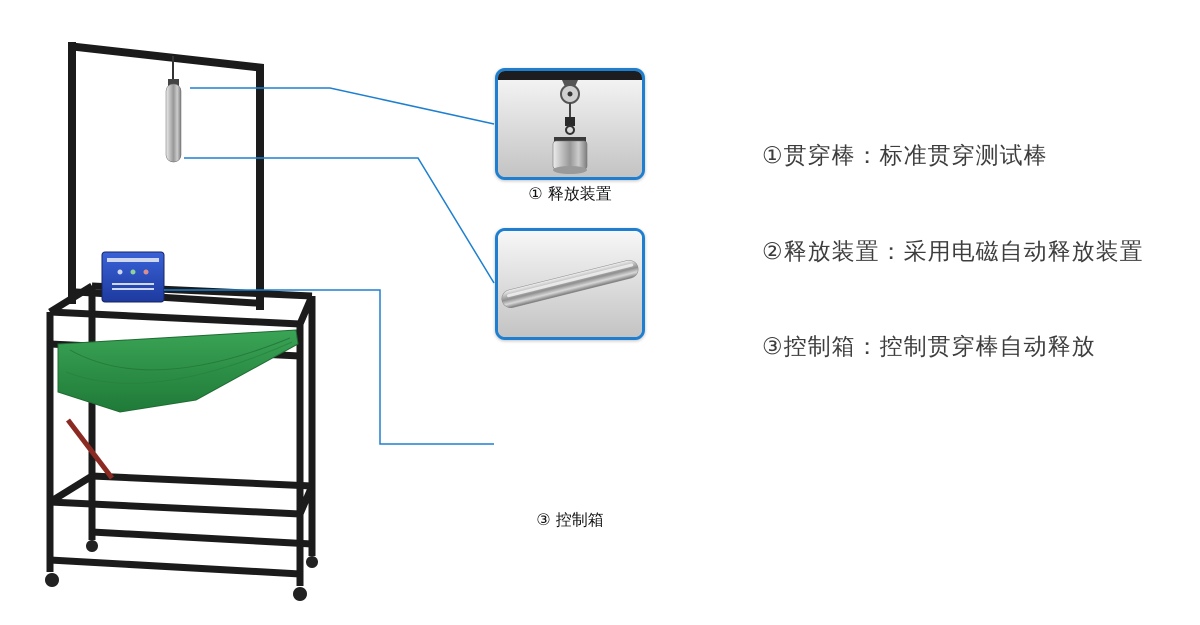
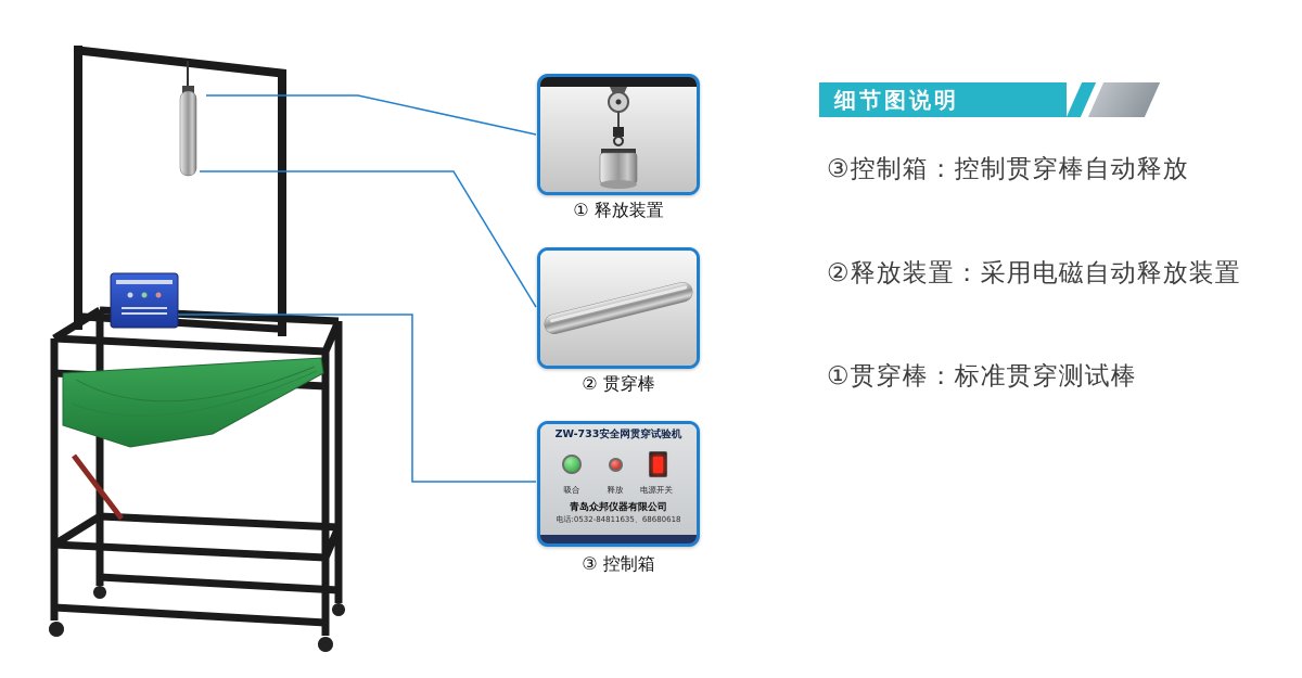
  ① 释放装置
+ ② 贯穿棒
+ ZW-733安全网贯穿试验机
+ 吸合
+ 释放
+ 电源开关
+ 青岛众邦仪器有限公司
+ 电话:0532-84811635、68680618
  ③ 控制箱
+ 细节图说明
- ①贯穿棒：标准贯穿测试棒
+ ③控制箱：控制贯穿棒自动释放
  ②释放装置：采用电磁自动释放装置
- ③控制箱：控制贯穿棒自动释放
+ ①贯穿棒：标准贯穿测试棒
